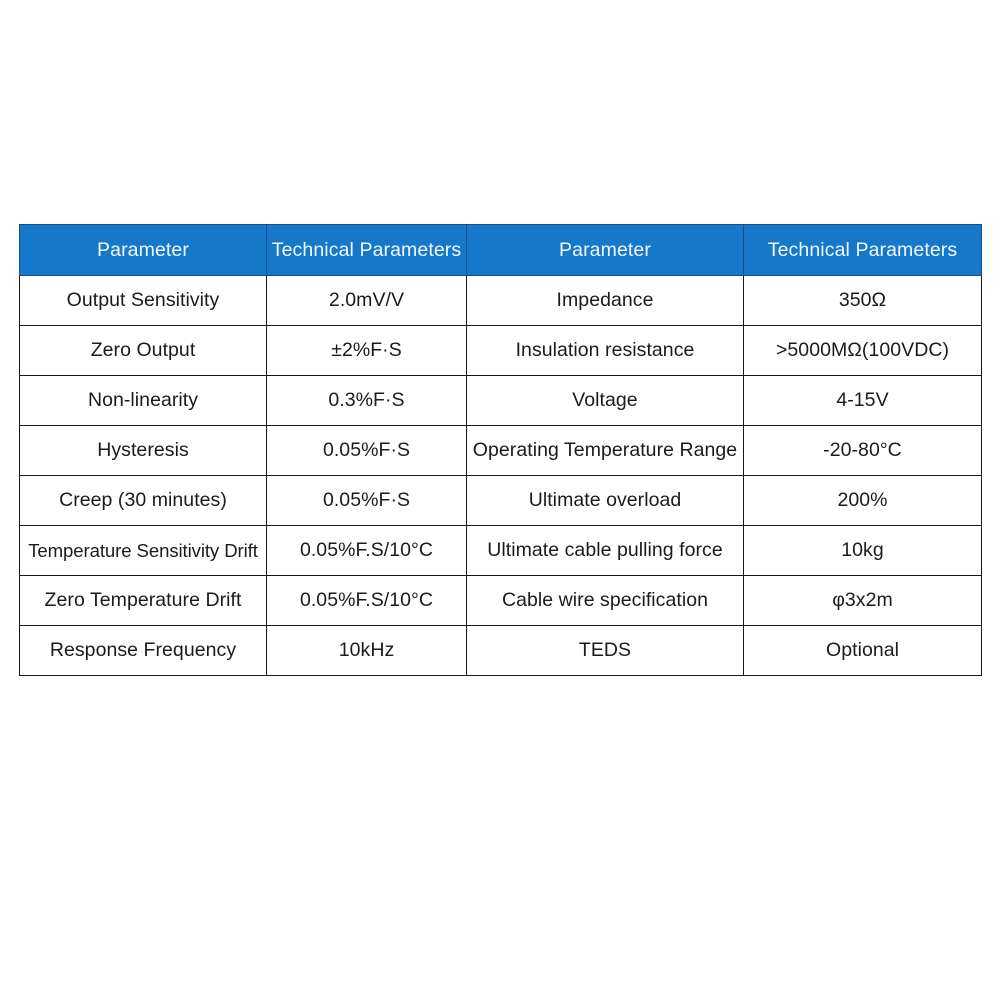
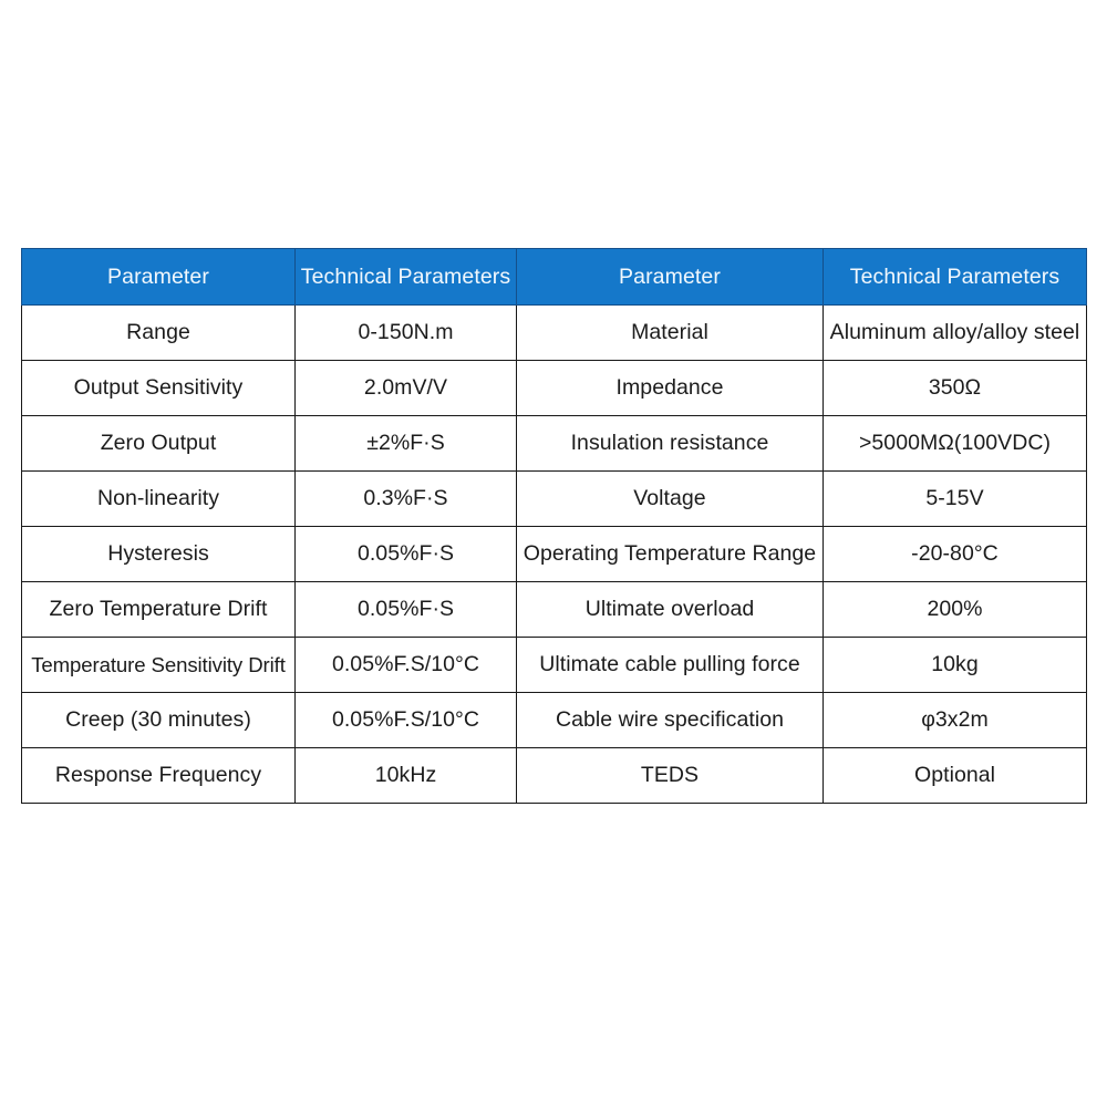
  Parameter	Technical Parameters	Parameter	Technical Parameters
+ Range	0-150N.m	Material	Aluminum alloy/alloy steel
  Output Sensitivity	2.0mV/V	Impedance	350Ω
  Zero Output	±2%F·S	Insulation resistance	>5000MΩ(100VDC)
- Non-linearity	0.3%F·S	Voltage	4-15V
+ Non-linearity	0.3%F·S	Voltage	5-15V
  Hysteresis	0.05%F·S	Operating Temperature Range	-20-80°C
- Creep (30 minutes)	0.05%F·S	Ultimate overload	200%
+ Zero Temperature Drift	0.05%F·S	Ultimate overload	200%
  Temperature Sensitivity Drift	0.05%F.S/10°C	Ultimate cable pulling force	10kg
- Zero Temperature Drift	0.05%F.S/10°C	Cable wire specification	φ3x2m
+ Creep (30 minutes)	0.05%F.S/10°C	Cable wire specification	φ3x2m
  Response Frequency	10kHz	TEDS	Optional
